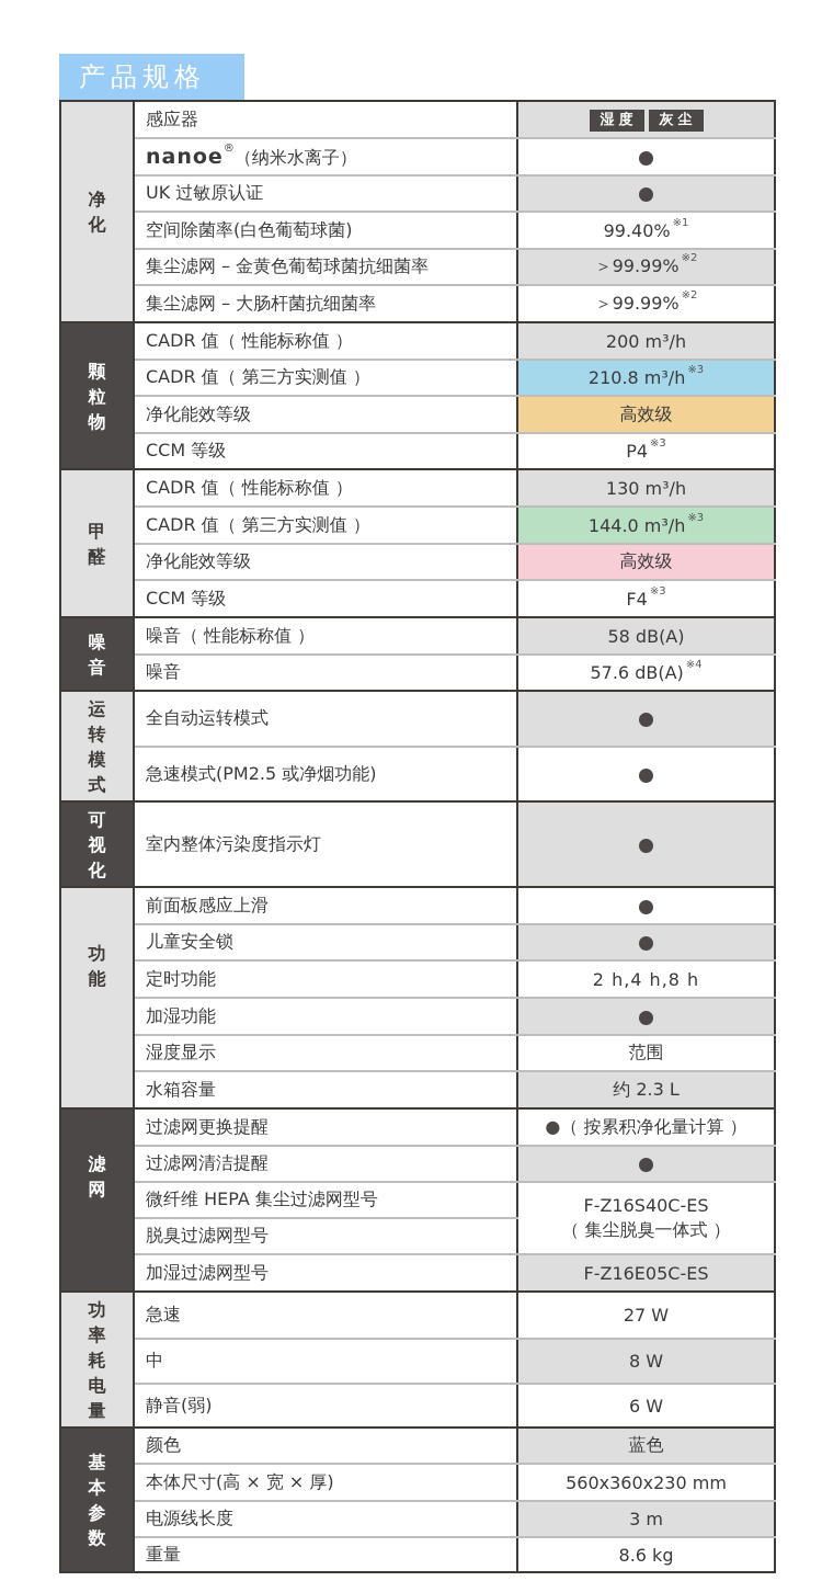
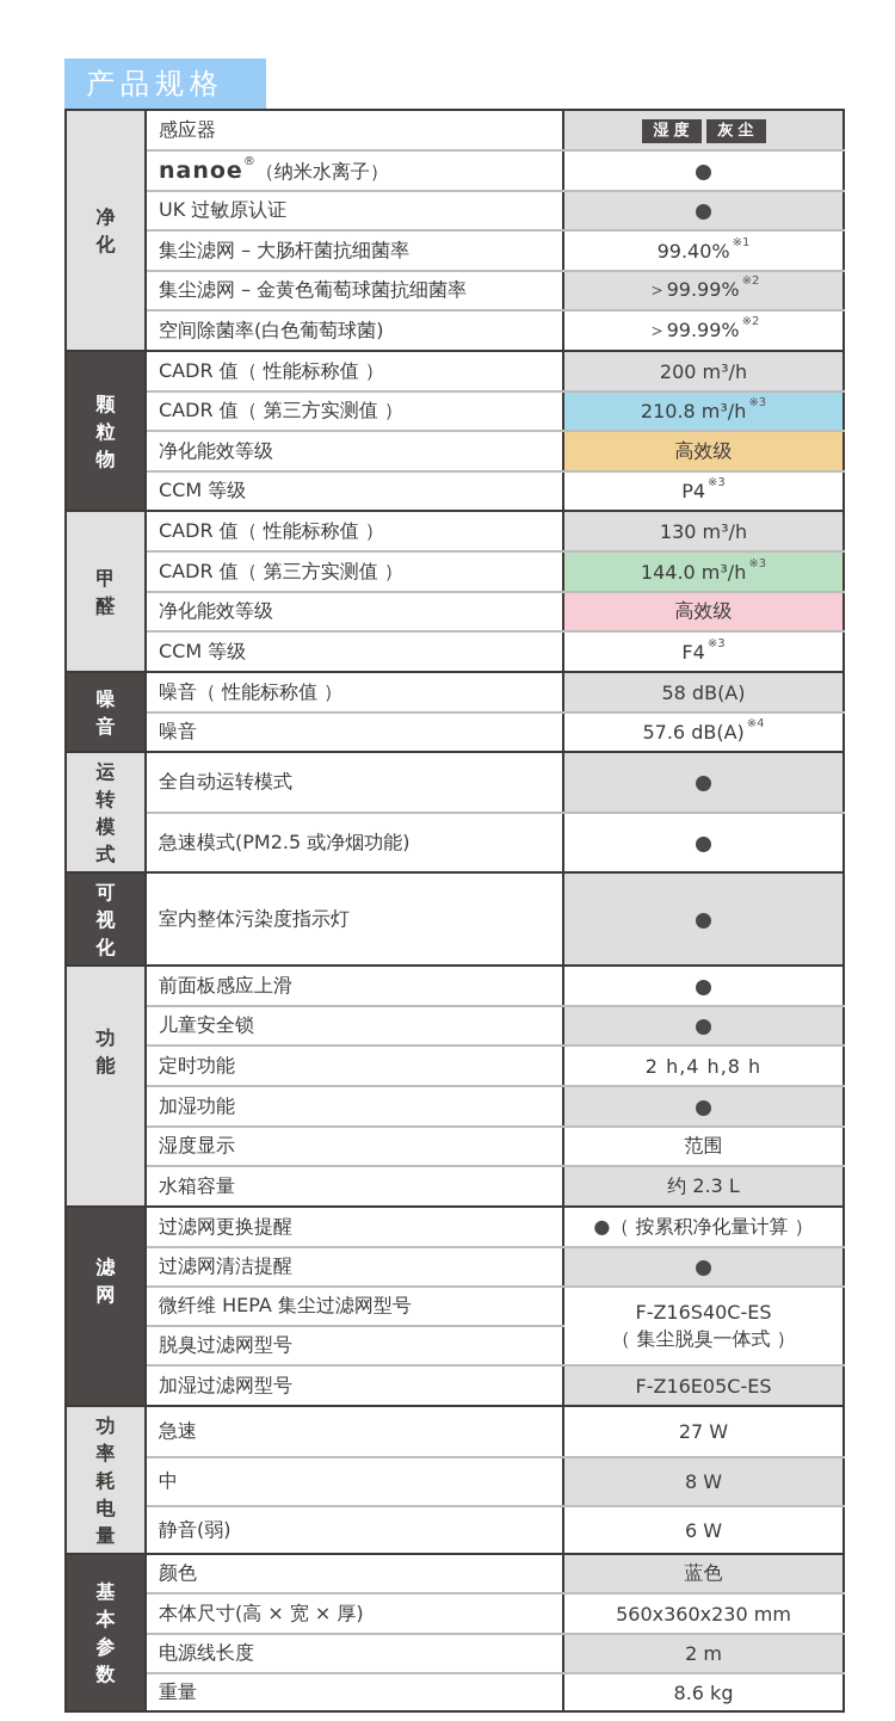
  产品规格
  净 化	感应器	湿度 灰尘
  nanoe®（纳米水离子）
  UK 过敏原认证
- 空间除菌率(白色葡萄球菌)	99.40% ※1
+ 集尘滤网 – 大肠杆菌抗细菌率	99.40% ※1
  集尘滤网 – 金黄色葡萄球菌抗细菌率	＞99.99% ※2
- 集尘滤网 – 大肠杆菌抗细菌率	＞99.99% ※2
+ 空间除菌率(白色葡萄球菌)	＞99.99% ※2
  颗 粒 物	CADR 值（ 性能标称值 ）	200 m³/h
  CADR 值（ 第三方实测值 ）	210.8 m³/h ※3
  净化能效等级	高效级
  CCM 等级	P4 ※3
  甲 醛	CADR 值（ 性能标称值 ）	130 m³/h
  CADR 值（ 第三方实测值 ）	144.0 m³/h ※3
  净化能效等级	高效级
  CCM 等级	F4 ※3
  噪 音	噪音（ 性能标称值 ）	58 dB(A)
  噪音	57.6 dB(A) ※4
  运 转 模 式	全自动运转模式
  急速模式(PM2.5 或净烟功能)
  可 视 化	室内整体污染度指示灯
  功 能	前面板感应上滑
  儿童安全锁
  定时功能	2 h,4 h,8 h
  加湿功能
  湿度显示	范围
  水箱容量	约 2.3 L
  滤 网	过滤网更换提醒	●（ 按累积净化量计算 ）
  过滤网清洁提醒
  微纤维 HEPA 集尘过滤网型号	F-Z16S40C-ES （ 集尘脱臭一体式 ）
  脱臭过滤网型号
  加湿过滤网型号	F-Z16E05C-ES
  功 率 耗 电 量	急速	27 W
  中	8 W
  静音(弱)	6 W
  基 本 参 数	颜色	蓝色
  本体尺寸(高 × 宽 × 厚)	560x360x230 mm
- 电源线长度	3 m
+ 电源线长度	2 m
  重量	8.6 kg
